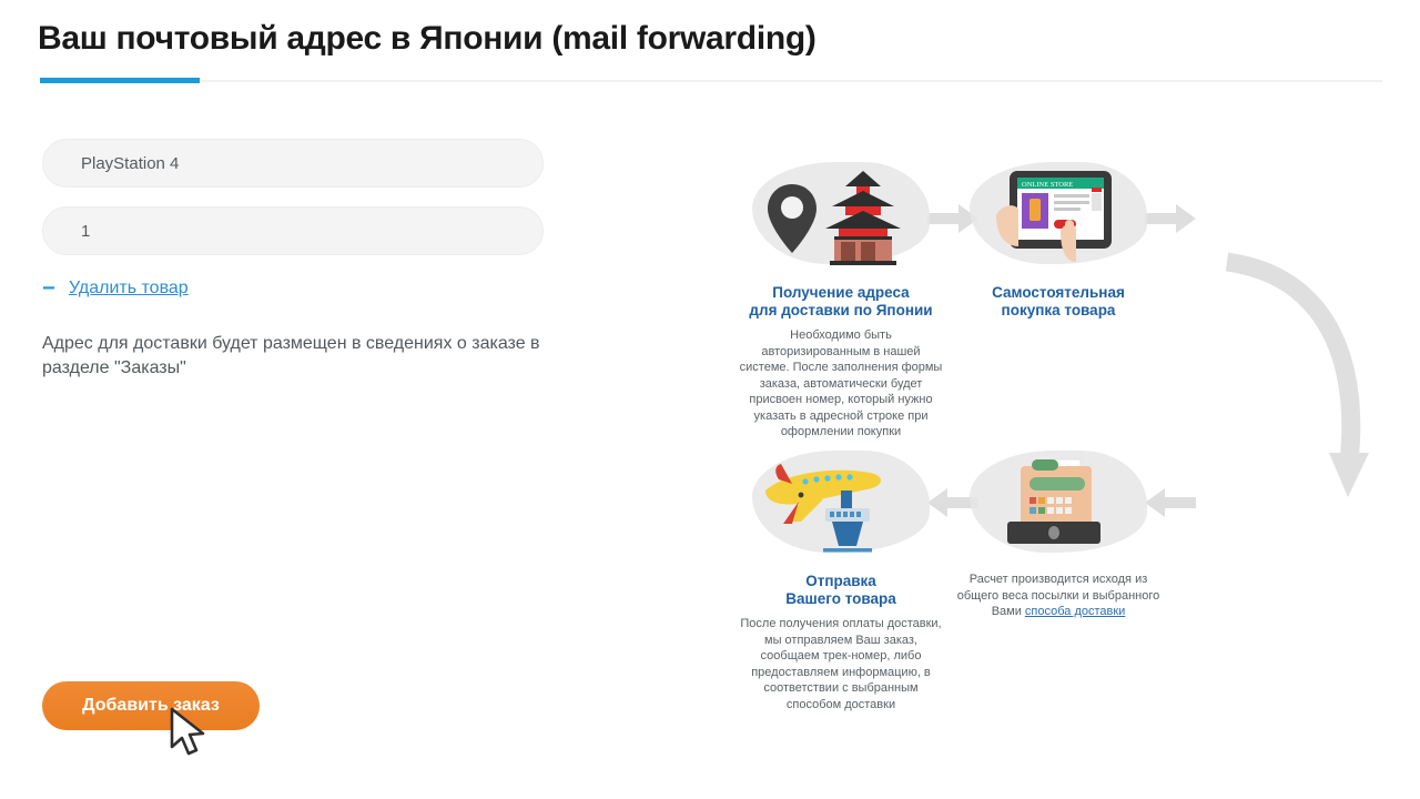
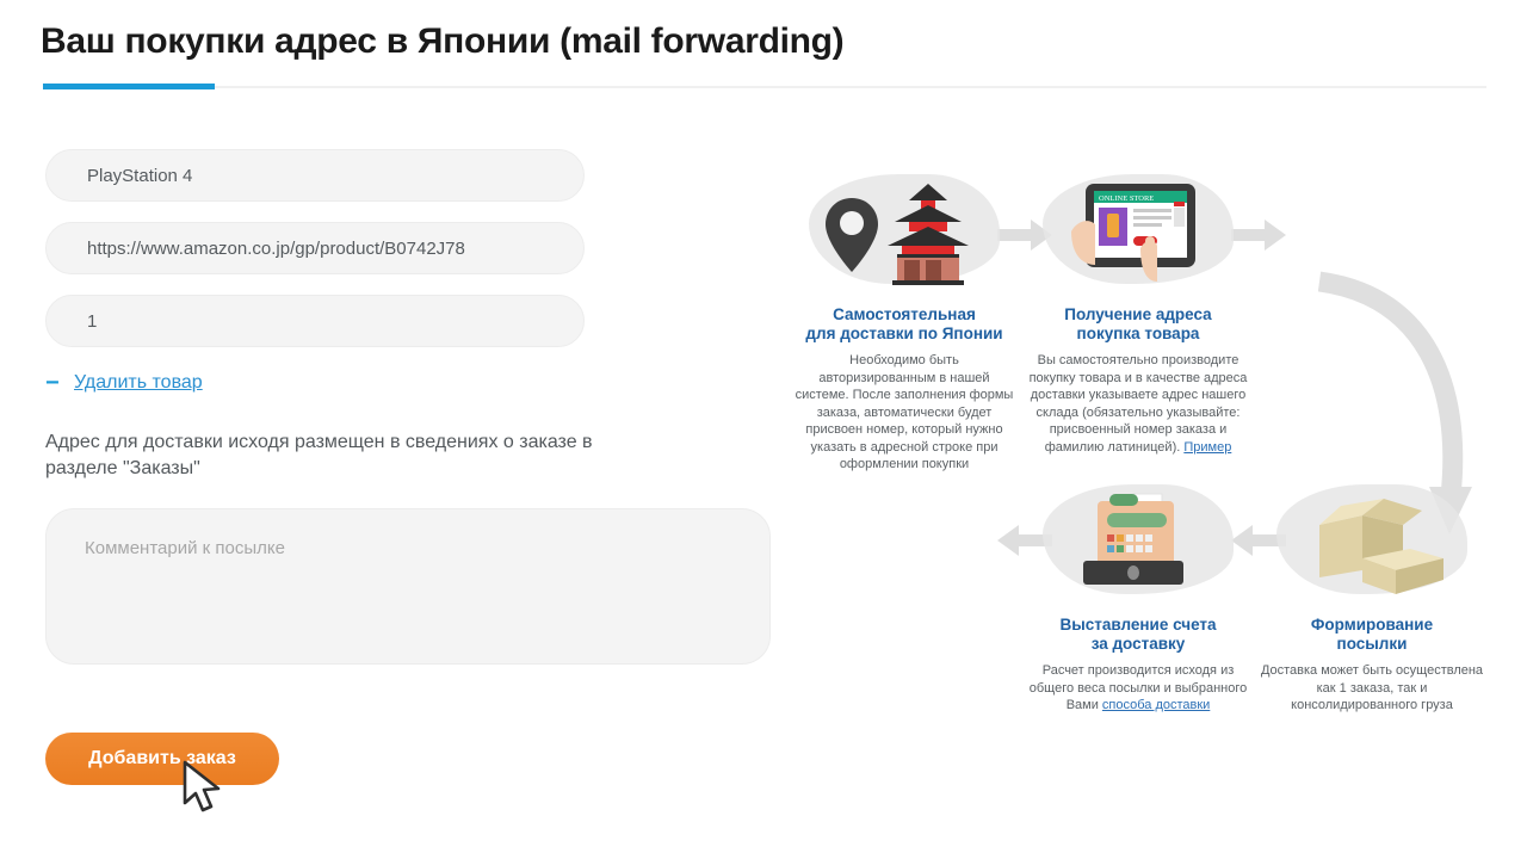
- Ваш почтовый адрес в Японии (mail forwarding)
+ Ваш покупки адрес в Японии (mail forwarding)
  PlayStation 4
+ https://www.amazon.co.jp/gp/product/B0742J78
  1
  −
  Удалить товар
- Адрес для доставки будет размещен в сведениях о заказе в разделе "Заказы"
+ Адрес для доставки исходя размещен в сведениях о заказе в разделе "Заказы"
+ Комментарий к посылке
  Добавить заказ
- Получение адреса
+ Самостоятельная
  для доставки по Японии
  Необходимо быть авторизированным в нашей системе. После заполнения формы заказа, автоматически будет присвоен номер, который нужно указать в адресной строке при оформлении покупки
- Самостоятельная
+ Получение адреса
  покупка товара
+ Вы самостоятельно производите покупку товара и в качестве адреса доставки указываете адрес нашего склада (обязательно указывайте: присвоенный номер заказа и фамилию латиницей). Пример
+ Формирование
+ посылки
+ Доставка может быть осуществлена как 1 заказа, так и консолидированного груза
+ Выставление счета
+ за доставку
  Расчет производится исходя из общего веса посылки и выбранного Вами способа доставки
- Отправка
- Вашего товара
- После получения оплаты доставки, мы отправляем Ваш заказ, сообщаем трек-номер, либо предоставляем информацию, в соответствии с выбранным способом доставки
